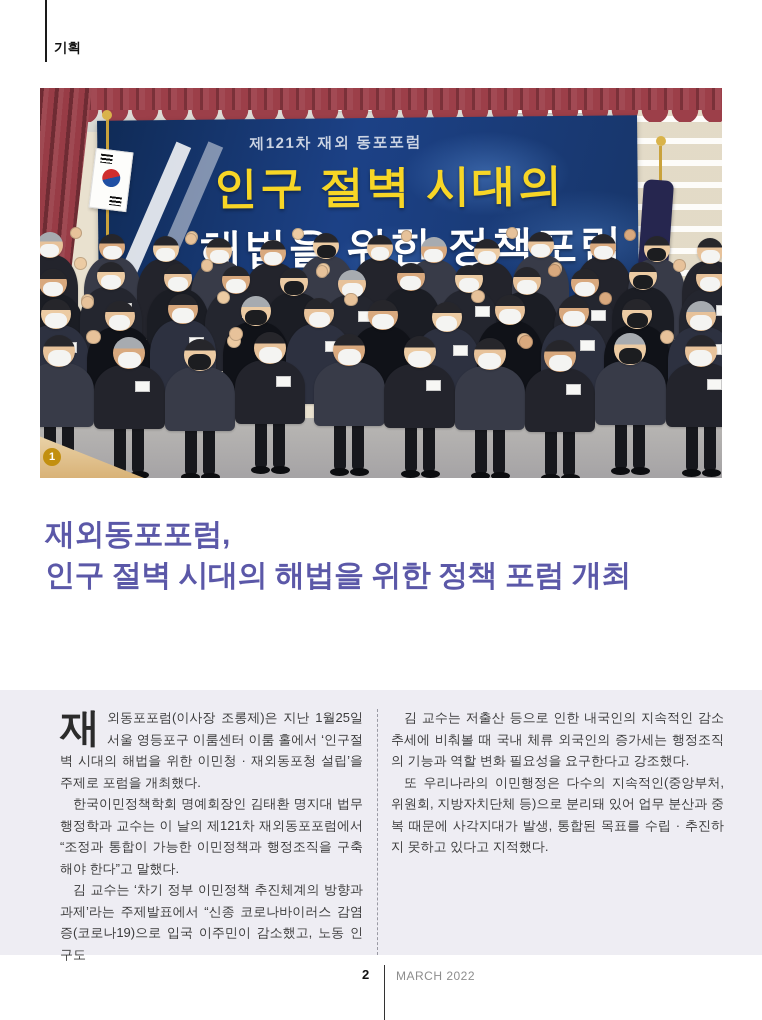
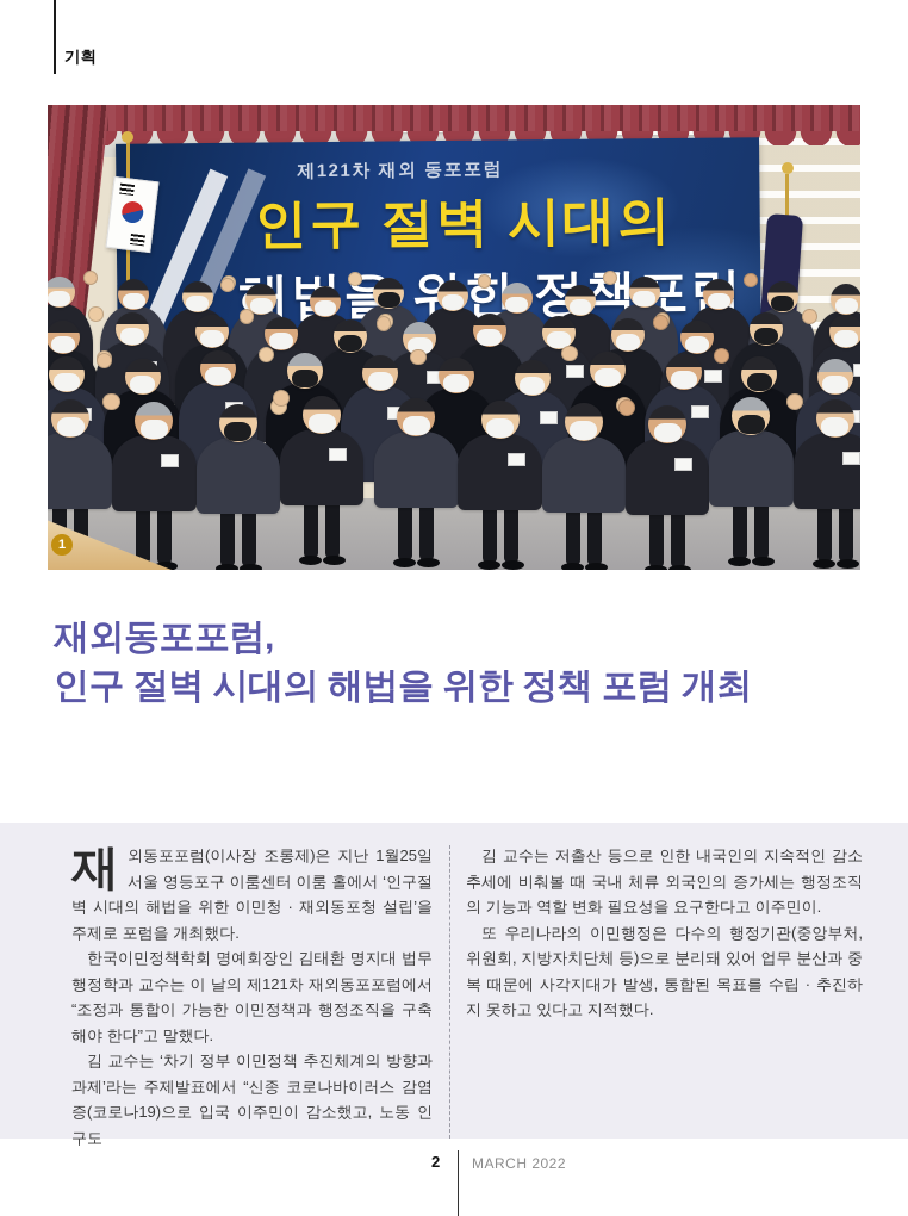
  기획
  제121차 재외 동포포럼
  인구 절벽 시대의
  1
  재외동포포럼,
  인구 절벽 시대의 해법을 위한 정책 포럼 개최
  재
  외동포포럼(이사장 조롱제)은 지난 1월25일 서울 영등포구 이룸센터 이룸 홀에서 ‘인구절벽 시대의 해법을 위한 이민청 · 재외동포청 설립’을 주제로 포럼을 개최했다.
  한국이민정책학회 명예회장인 김태환 명지대 법무행정학과 교수는 이 날의 제121차 재외동포포럼에서 “조정과 통합이 가능한 이민정책과 행정조직을 구축해야 한다”고 말했다.
  김 교수는 ‘차기 정부 이민정책 추진체계의 방향과 과제’라는 주제발표에서 “신종 코로나바이러스 감염증(코로나19)으로 입국 이주민이 감소했고, 노동 인구도
- 김 교수는 저출산 등으로 인한 내국인의 지속적인 감소 추세에 비춰볼 때 국내 체류 외국인의 증가세는 행정조직의 기능과 역할 변화 필요성을 요구한다고 강조했다.
+ 김 교수는 저출산 등으로 인한 내국인의 지속적인 감소 추세에 비춰볼 때 국내 체류 외국인의 증가세는 행정조직의 기능과 역할 변화 필요성을 요구한다고 이주민이.
- 또 우리나라의 이민행정은 다수의 지속적인(중앙부처, 위원회, 지방자치단체 등)으로 분리돼 있어 업무 분산과 중복 때문에 사각지대가 발생, 통합된 목표를 수립 · 추진하지 못하고 있다고 지적했다.
+ 또 우리나라의 이민행정은 다수의 행정기관(중앙부처, 위원회, 지방자치단체 등)으로 분리돼 있어 업무 분산과 중복 때문에 사각지대가 발생, 통합된 목표를 수립 · 추진하지 못하고 있다고 지적했다.
  2
  MARCH 2022
